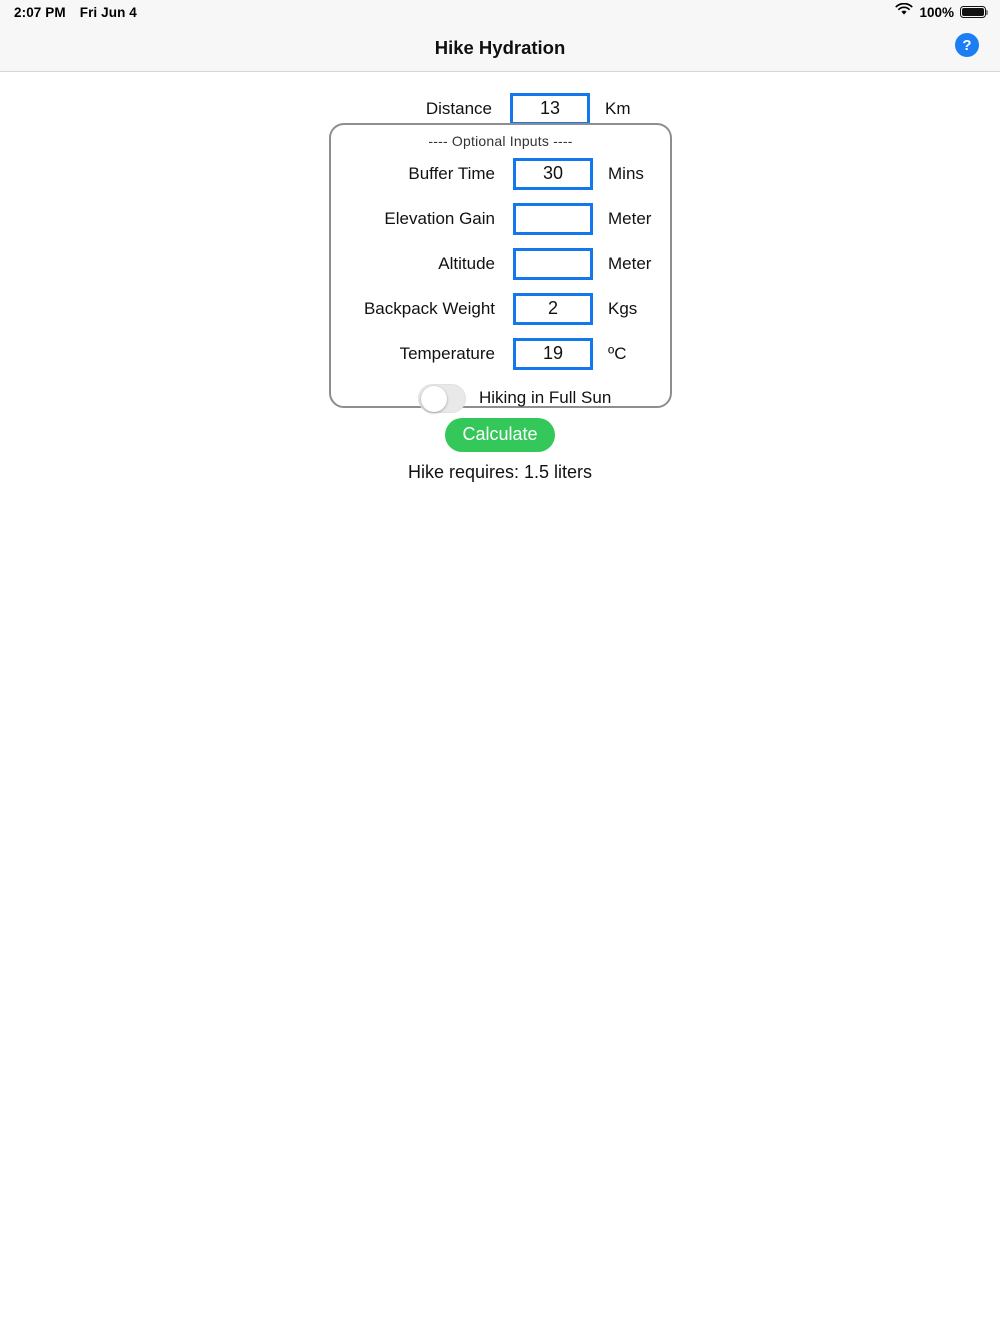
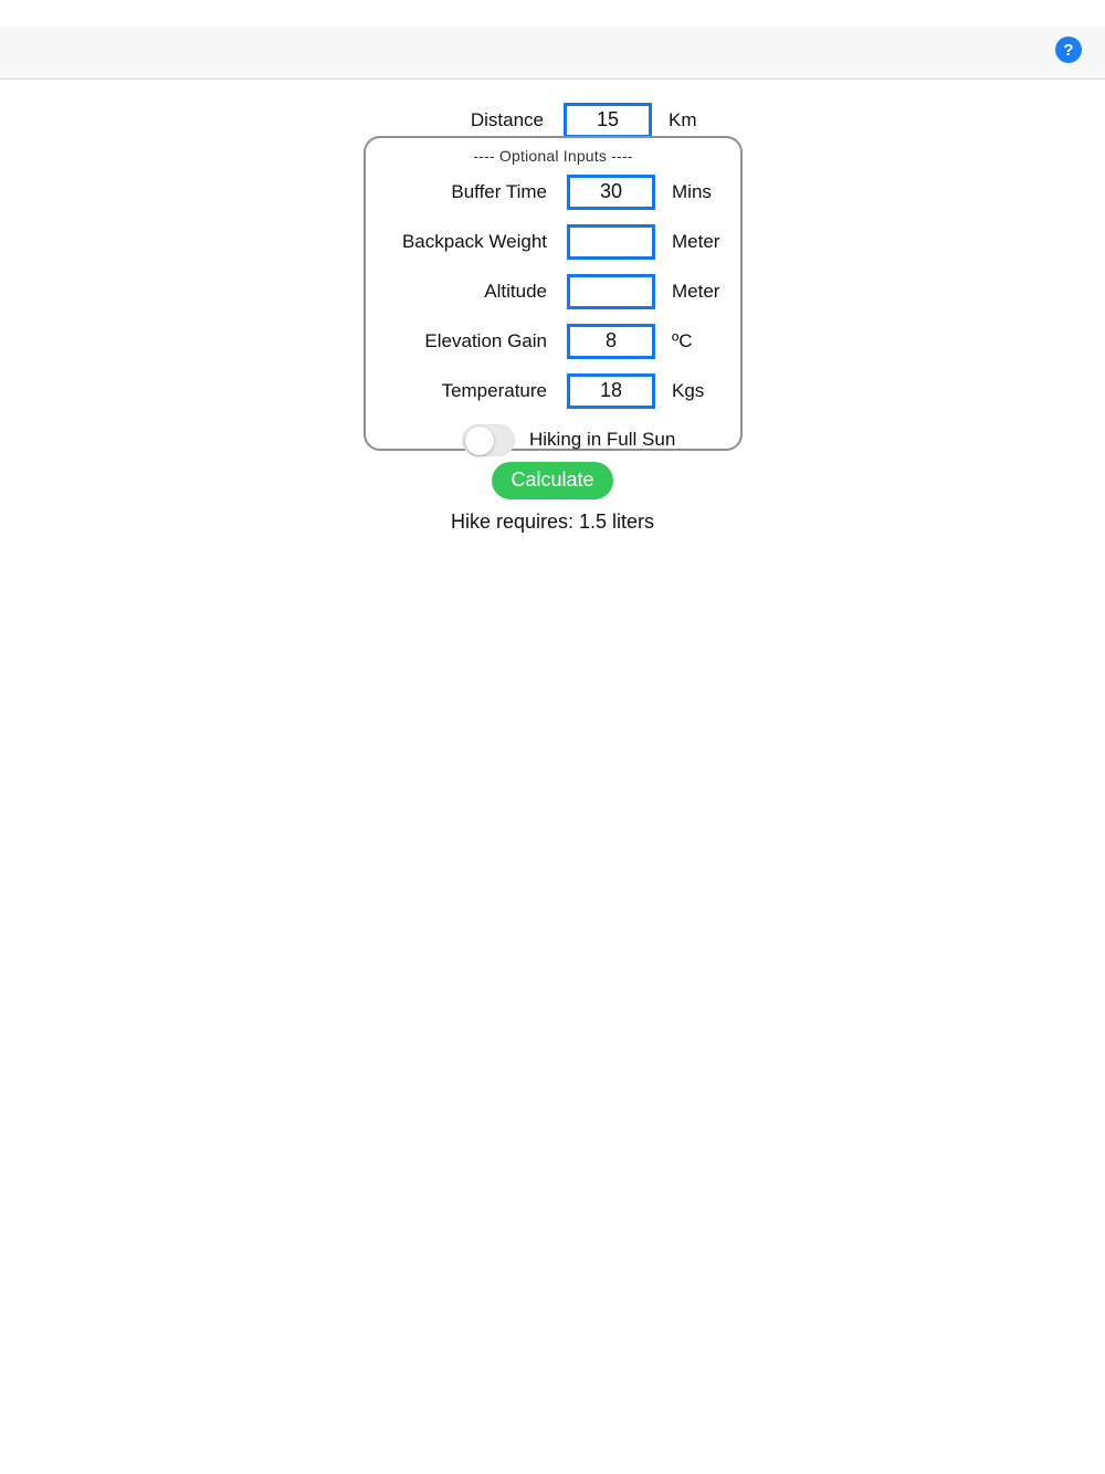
- 2:07 PM
- Fri Jun 4
- 100%
- Hike Hydration
  ?
  Distance
- 13
+ 15
  Km
  ---- Optional Inputs ----
  Buffer Time
  30
  Mins
- Elevation Gain
+ Backpack Weight
  Meter
  Altitude
  Meter
- Backpack Weight
+ Elevation Gain
- 2
+ 8
- Kgs
+ ºC
  Temperature
- 19
+ 18
- ºC
+ Kgs
  Hiking in Full Sun
  Calculate
  Hike requires: 1.5 liters
